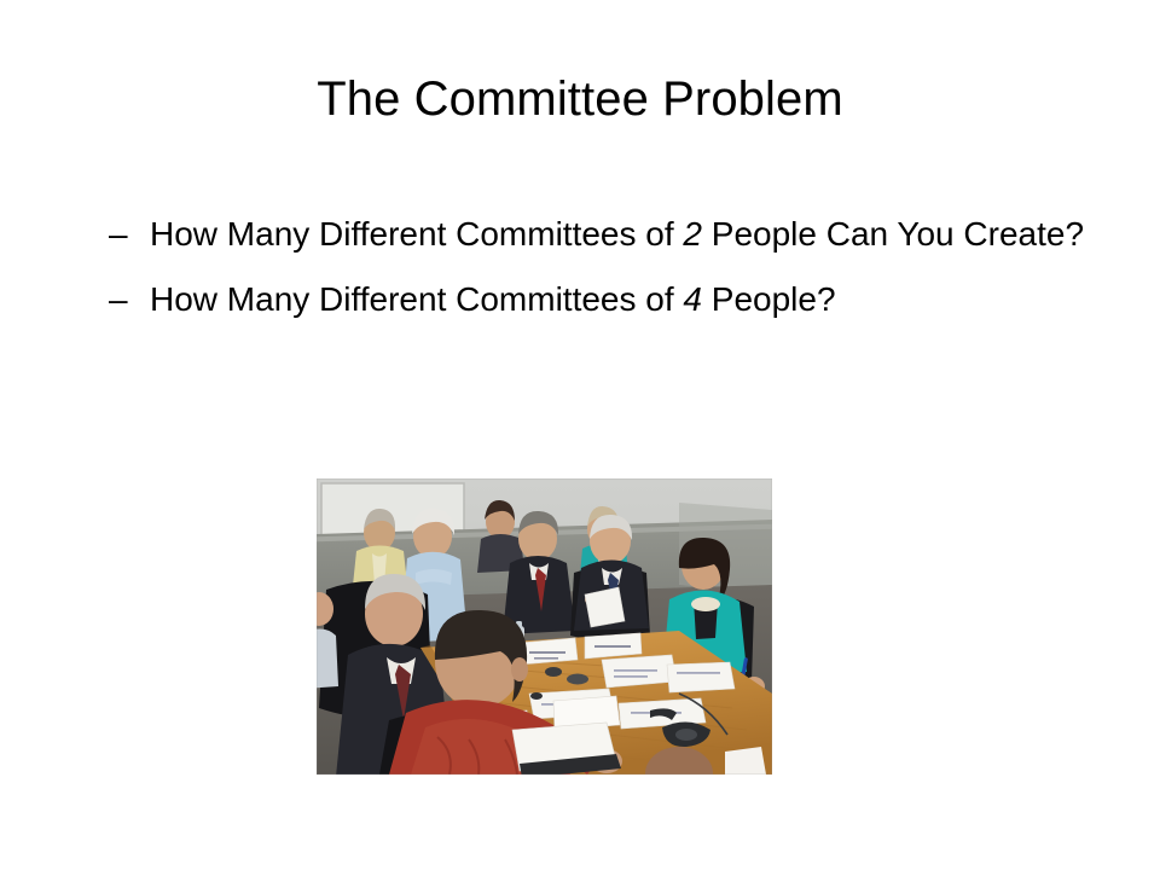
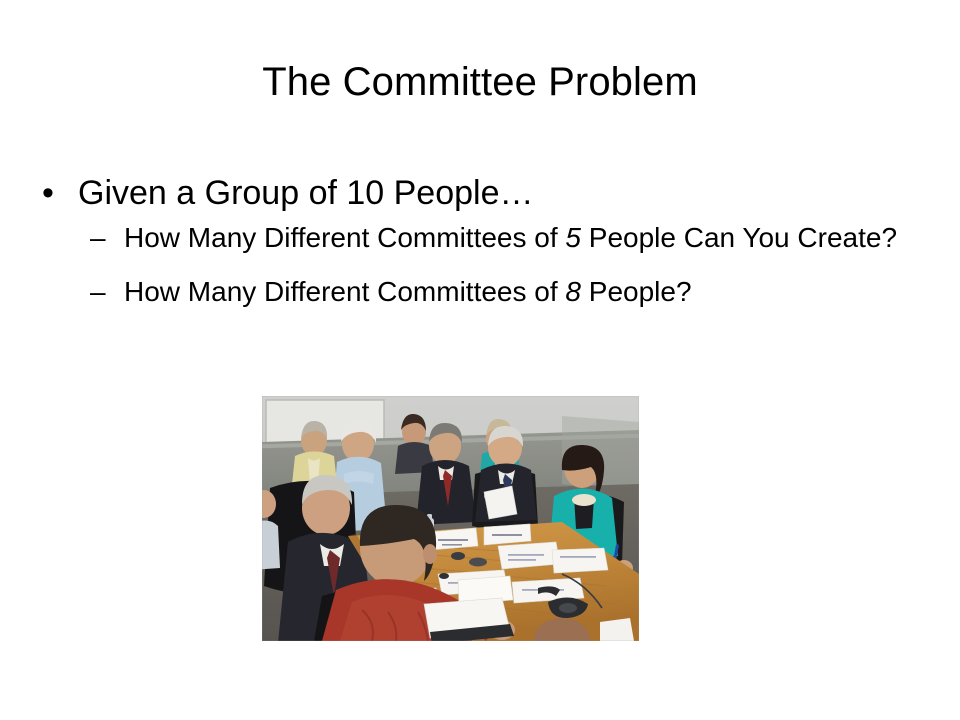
  The Committee Problem
+ •
+ Given a Group of 10 People…
  –
- How Many Different Committees of 2 People Can You Create?
+ How Many Different Committees of 5 People Can You Create?
  –
- How Many Different Committees of 4 People?
+ How Many Different Committees of 8 People?
